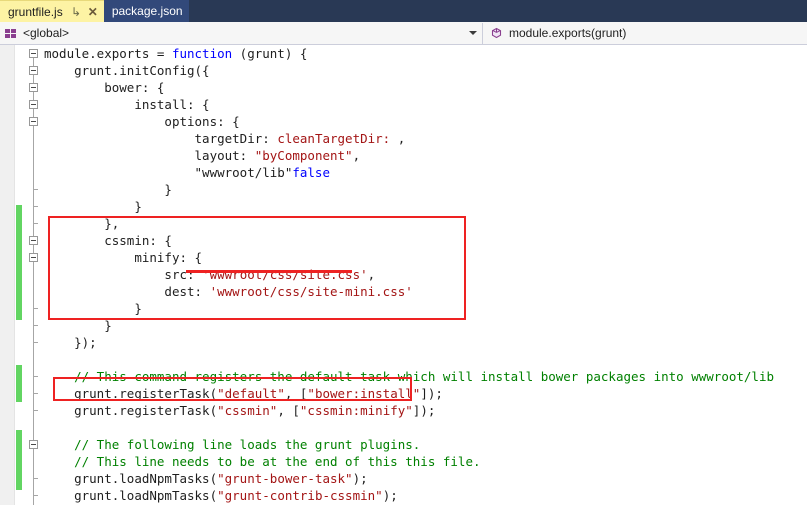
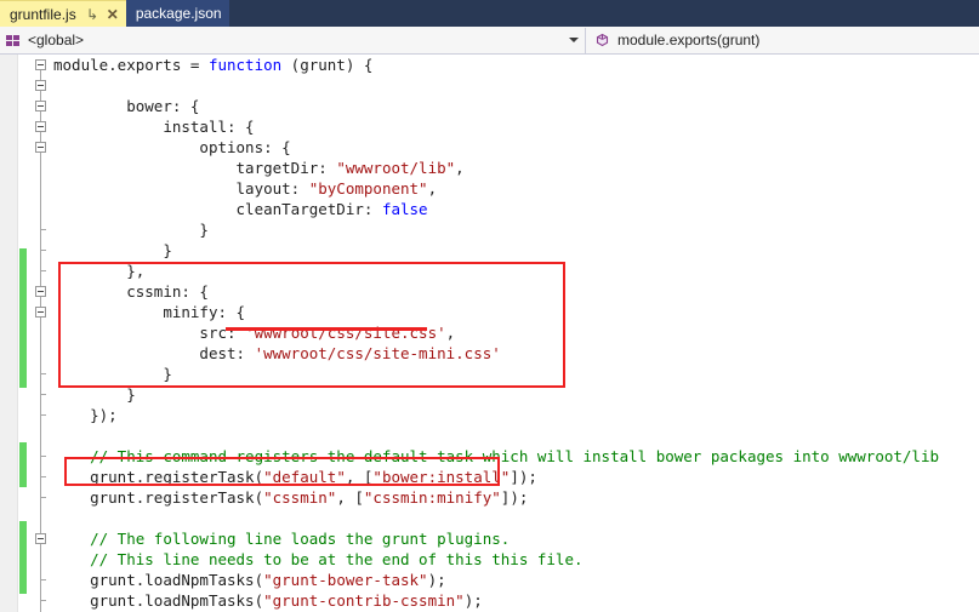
  gruntfile.js
  ✕
  package.json
  <global>
  module.exports(grunt)
  module.exports = function (grunt) {
- grunt.initConfig({
  bower: {
  install: {
  options: {
- targetDir: cleanTargetDir: ,
+ targetDir: "wwwroot/lib",
  layout: "byComponent",
- "wwwroot/lib"false
+ cleanTargetDir: false
  }
  }
  },
  cssmin: {
  minify: {
  src: 'wwwroot/css/site.css',
  dest: 'wwwroot/css/site-mini.css'
  }
  }
  });
  // This command registers the default task which will install bower packages into wwwroot/lib
  grunt.registerTask("default", ["bower:install"]);
  grunt.registerTask("cssmin", ["cssmin:minify"]);
  // The following line loads the grunt plugins.
  // This line needs to be at the end of this this file.
  grunt.loadNpmTasks("grunt-bower-task");
  grunt.loadNpmTasks("grunt-contrib-cssmin");
